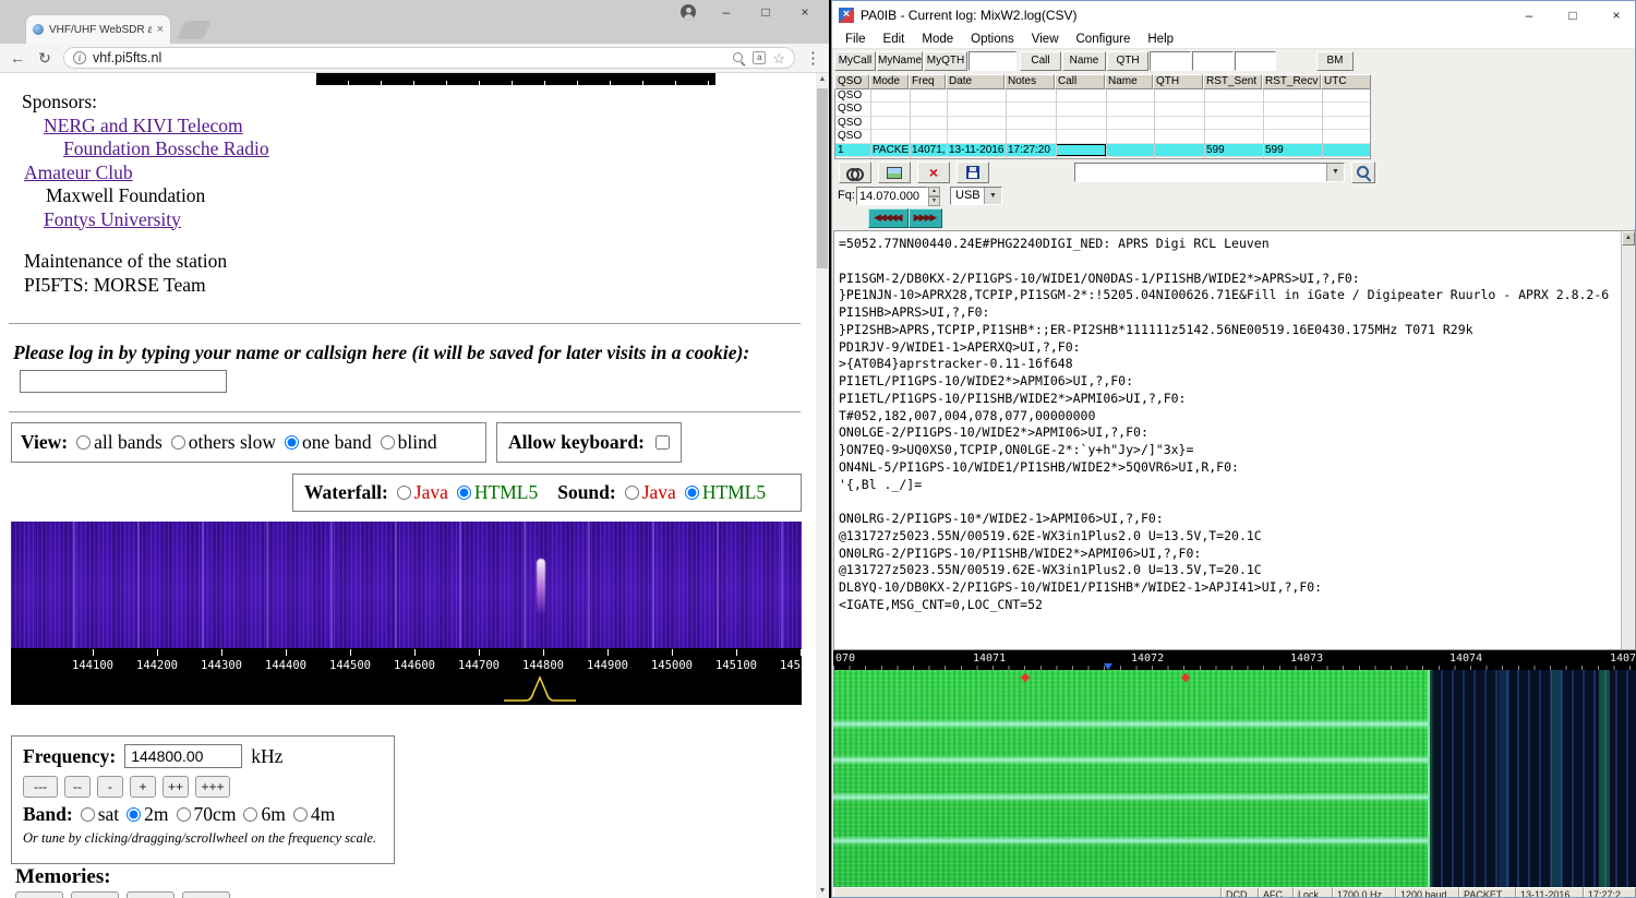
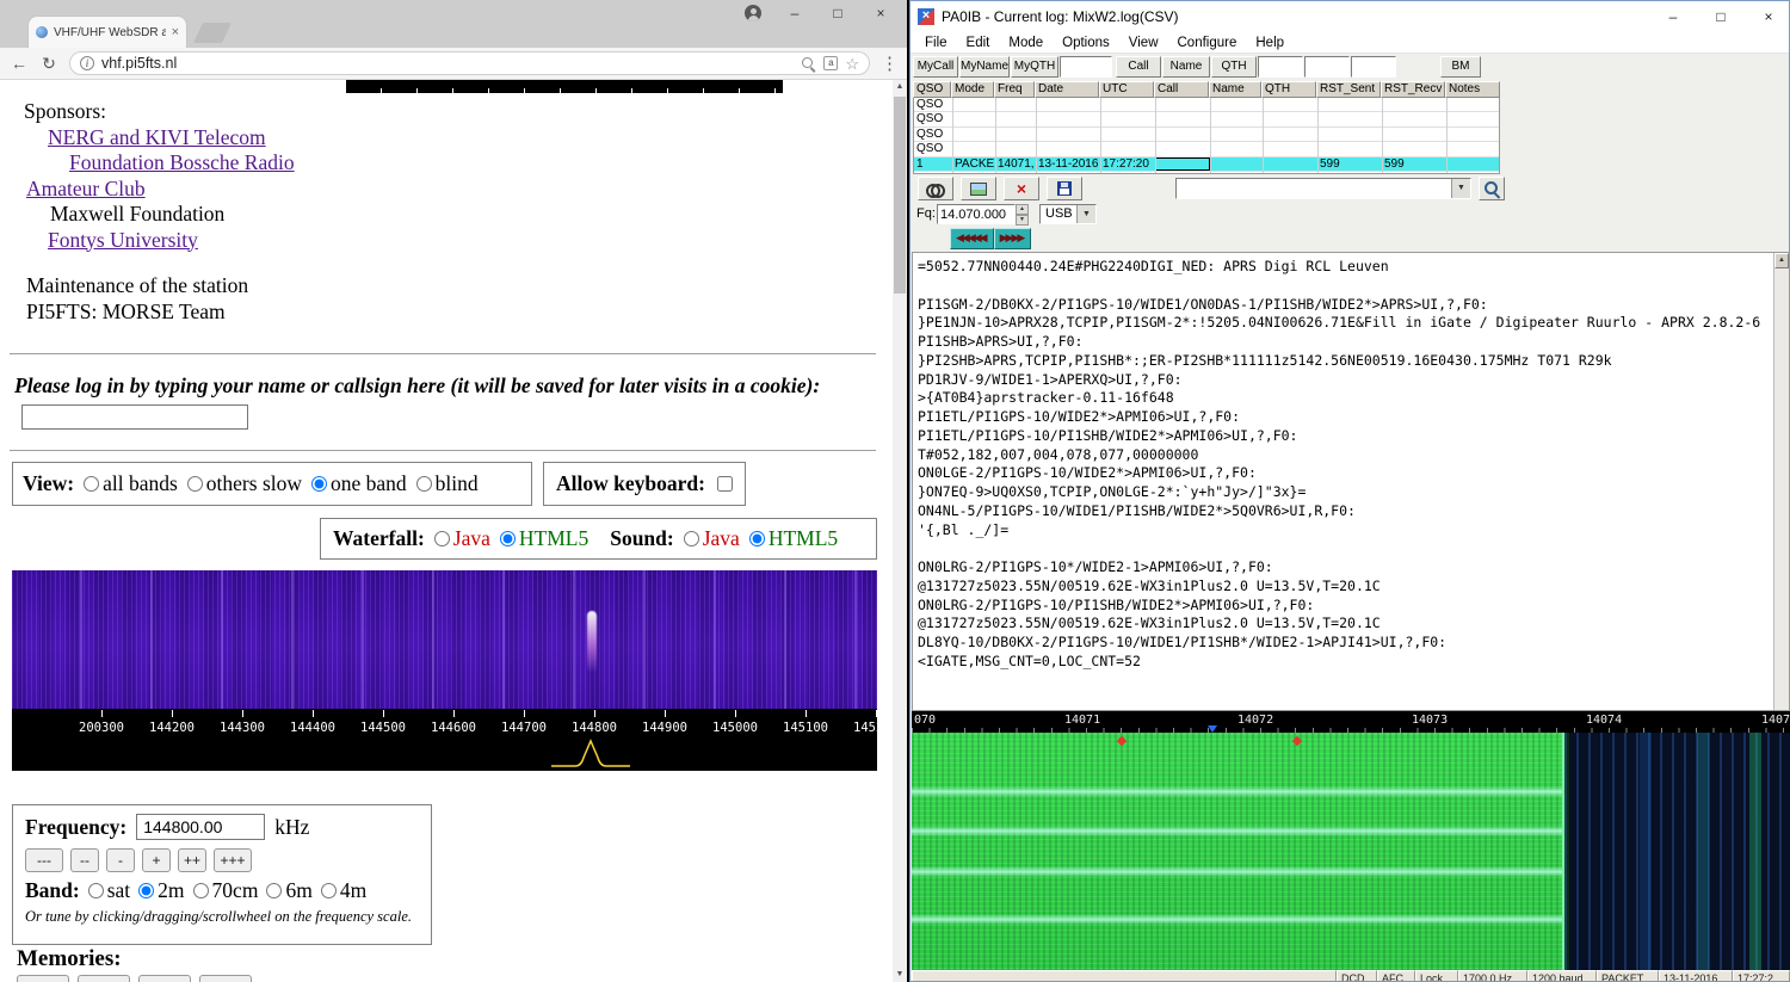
  VHF/UHF WebSDR a
  ×
  –
  □
  ×
  ←
  ↻
  vhf.pi5fts.nl
  ☆
  ⋮
  Sponsors:
  NERG and KIVI Telecom
  Foundation Bossche Radio
  Amateur Club
  Maxwell Foundation
  Fontys University
  Maintenance of the station
  PI5FTS: MORSE Team
  Please log in by typing your name or callsign here (it will be saved for later visits in a cookie):
  View:
  all bands
  others slow
  one band
  blind
  Allow keyboard:
  Waterfall:
  Java
  HTML5
  Sound:
  Java
  HTML5
- 144100
+ 200300
  144200
  144300
  144400
  144500
  144600
  144700
  144800
  144900
  145000
  145100
  Frequency:
  144800.00
  kHz
  ---
  --
  -
  +
  ++
  +++
  Band:
  sat
  2m
  70cm
  6m
  4m
  Or tune by clicking/dragging/scrollwheel on the frequency scale.
  Memories:
  PA0IB - Current log: MixW2.log(CSV)
  –
  □
  ×
  File
  Edit
  Mode
  Options
  View
  Configure
  Help
  MyCall
  MyName
  MyQTH
  Call
  Name
  QTH
  BM
  QSO
  Mode
  Freq
  Date
- Notes
+ UTC
  Call
  Name
  QTH
  RST_Sent
  RST_Recv
- UTC
+ Notes
  Fq:
  14.070.000
  USB
  ◀◀◀◀◀
  ▶▶▶▶
  =5052.77NN00440.24E#PHG2240DIGI_NED: APRS Digi RCL Leuven
  PI1SGM-2/DB0KX-2/PI1GPS-10/WIDE1/ON0DAS-1/PI1SHB/WIDE2*>APRS>UI,?,F0:
  }PE1NJN-10>APRX28,TCPIP,PI1SGM-2*:!5205.04NI00626.71E&Fill in iGate / Digipeater Ruurlo - APRX 2.8.2-6
  PI1SHB>APRS>UI,?,F0:
  }PI2SHB>APRS,TCPIP,PI1SHB*:;ER-PI2SHB*111111z5142.56NE00519.16E0430.175MHz T071 R29k
  PD1RJV-9/WIDE1-1>APERXQ>UI,?,F0:
  >{AT0B4}aprstracker-0.11-16f648
  PI1ETL/PI1GPS-10/WIDE2*>APMI06>UI,?,F0:
  PI1ETL/PI1GPS-10/PI1SHB/WIDE2*>APMI06>UI,?,F0:
  T#052,182,007,004,078,077,00000000
  ON0LGE-2/PI1GPS-10/WIDE2*>APMI06>UI,?,F0:
  }ON7EQ-9>UQ0XS0,TCPIP,ON0LGE-2*:`y+h"Jy>/]"3x}=
  ON4NL-5/PI1GPS-10/WIDE1/PI1SHB/WIDE2*>5Q0VR6>UI,R,F0:
  '{,Bl ._/]=
  ON0LRG-2/PI1GPS-10*/WIDE2-1>APMI06>UI,?,F0:
  @131727z5023.55N/00519.62E-WX3in1Plus2.0 U=13.5V,T=20.1C
  ON0LRG-2/PI1GPS-10/PI1SHB/WIDE2*>APMI06>UI,?,F0:
  @131727z5023.55N/00519.62E-WX3in1Plus2.0 U=13.5V,T=20.1C
  DL8YQ-10/DB0KX-2/PI1GPS-10/WIDE1/PI1SHB*/WIDE2-1>APJI41>UI,?,F0:
  <IGATE,MSG_CNT=0,LOC_CNT=52
  070
  14071
  14072
  14073
  14074
  1407
  DCD
  AFC
  Lock
  1700.0 Hz
  1200 baud
  PACKET
  13-11-2016
  17:27:2
